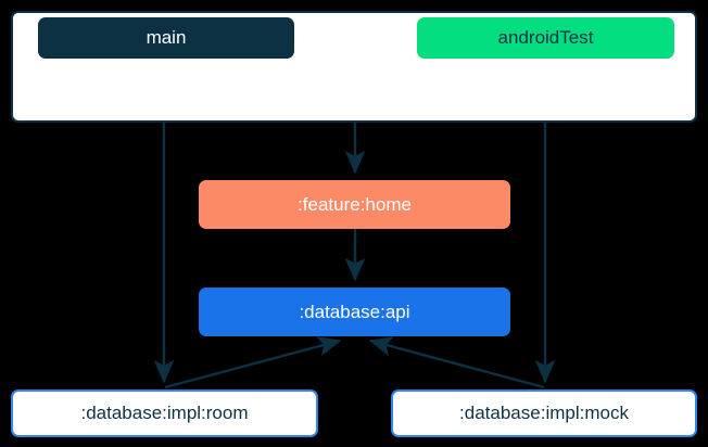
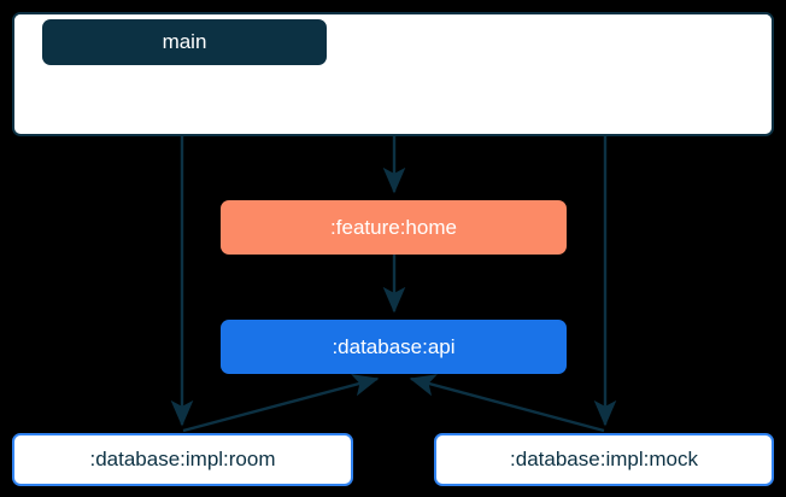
  main
- androidTest
  :feature:home
  :database:api
  :database:impl:room
  :database:impl:mock
